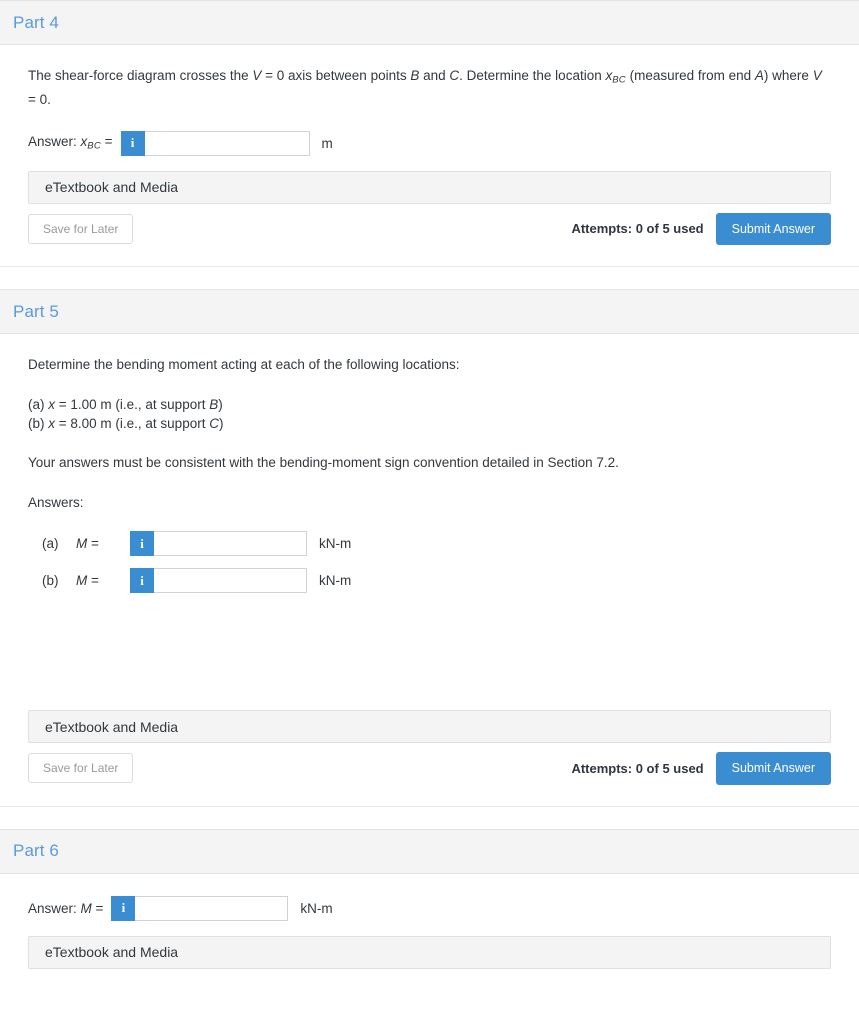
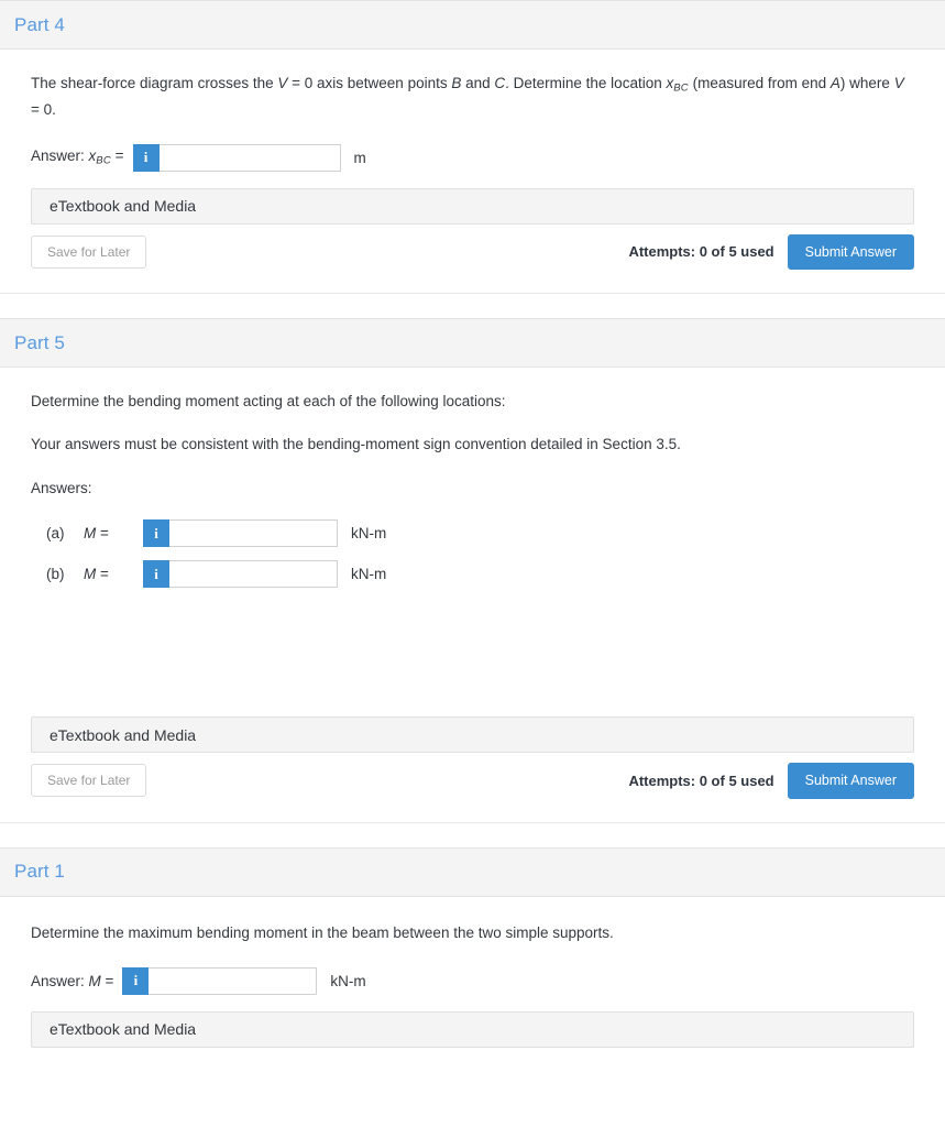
  Part 4
  The shear-force diagram crosses the V = 0 axis between points B and C. Determine the location xBC (measured from end A) where V = 0.
  Answer: xBC =
  i
  m
  eTextbook and Media
  Save for Later
  Attempts: 0 of 5 used
  Submit Answer
  Part 5
  Determine the bending moment acting at each of the following locations:
- (a) x = 1.00 m (i.e., at support B)
- (b) x = 8.00 m (i.e., at support C)
- Your answers must be consistent with the bending-moment sign convention detailed in Section 7.2.
+ Your answers must be consistent with the bending-moment sign convention detailed in Section 3.5.
  Answers:
  (a)
  M =
  i
  kN-m
  (b)
  M =
  i
  kN-m
  eTextbook and Media
  Save for Later
  Attempts: 0 of 5 used
  Submit Answer
- Part 6
+ Part 1
+ Determine the maximum bending moment in the beam between the two simple supports.
  Answer: M =
  i
  kN-m
  eTextbook and Media
